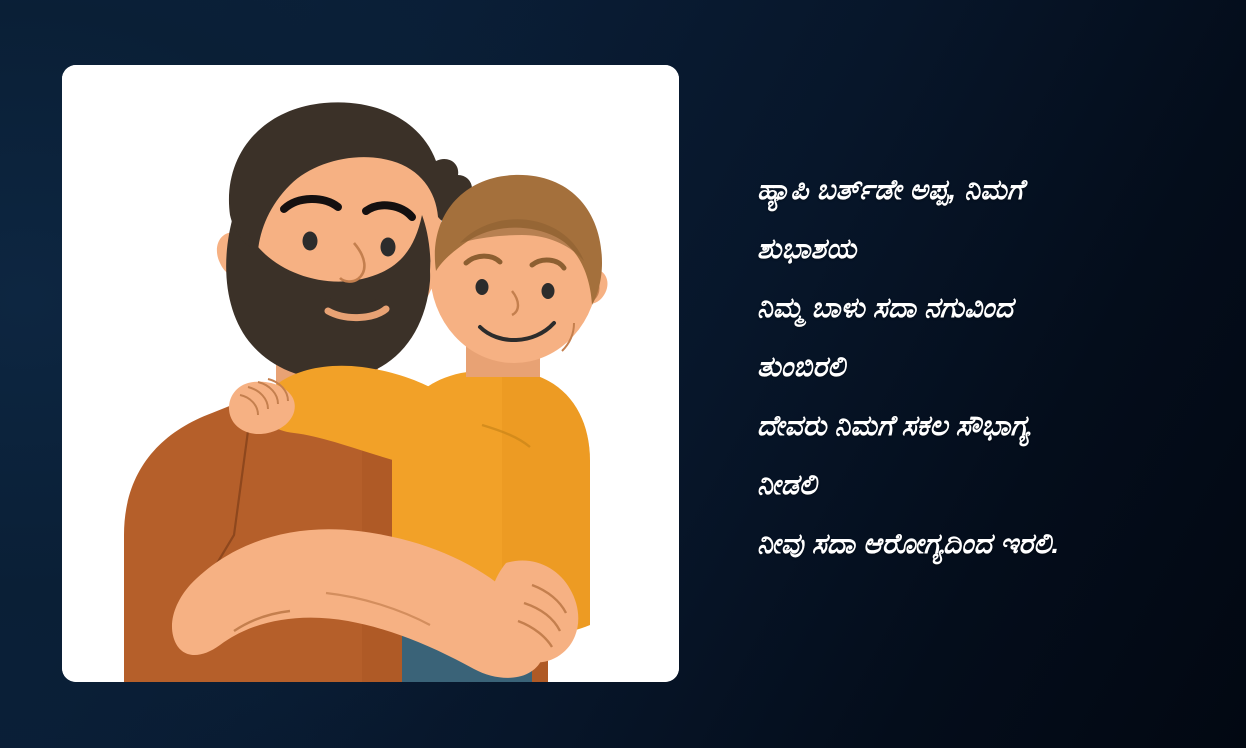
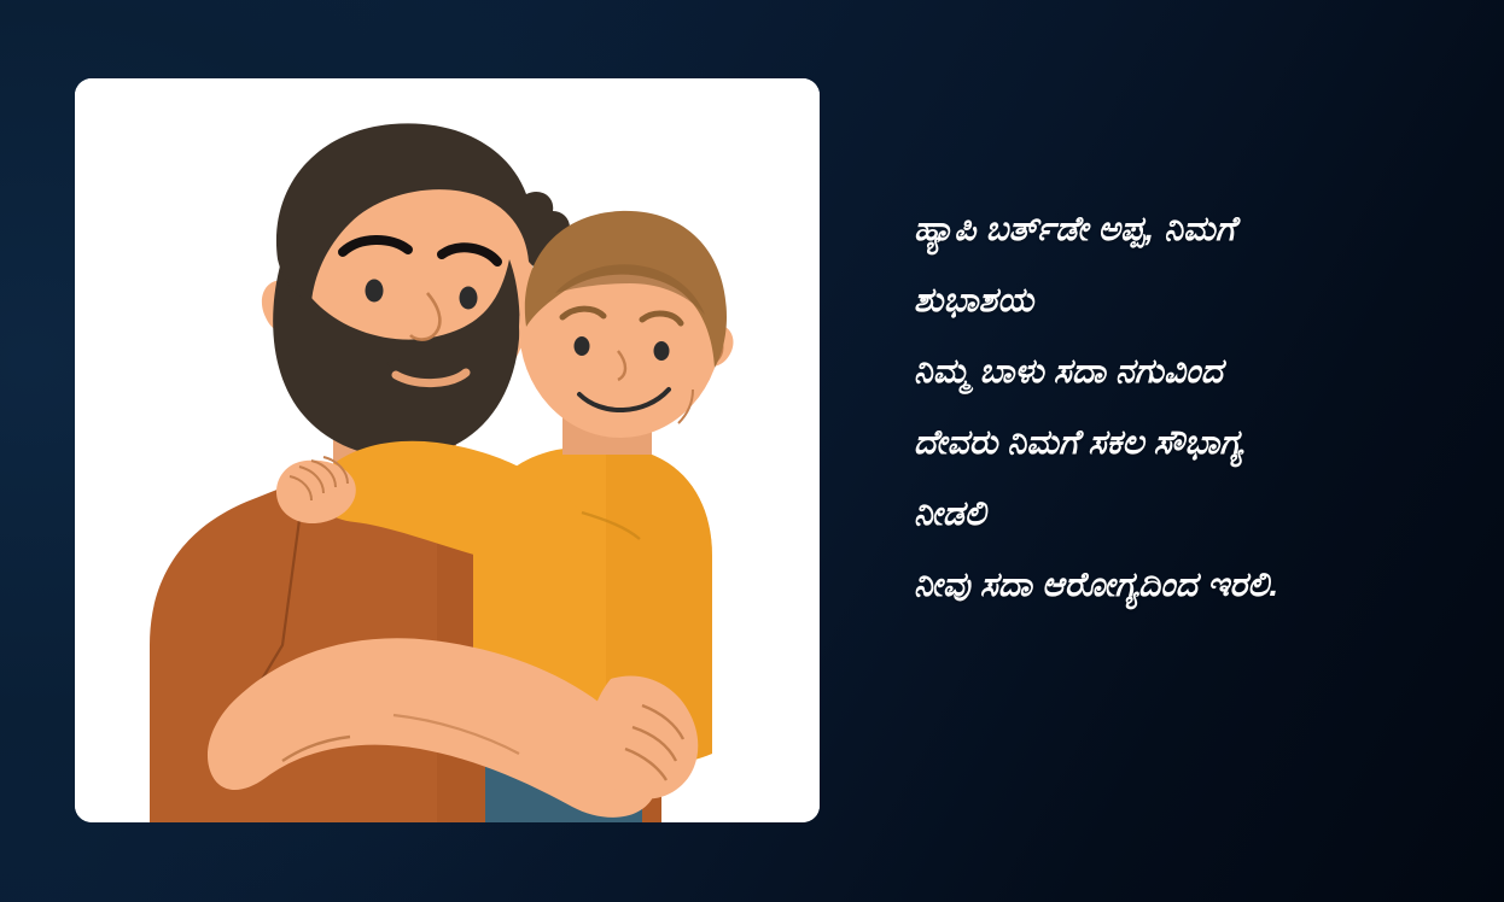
  ಹ್ಯಾಪಿ ಬರ್ತ್‌ಡೇ ಅಪ್ಪ, ನಿಮಗೆ
  ಶುಭಾಶಯ
  ನಿಮ್ಮ ಬಾಳು ಸದಾ ನಗುವಿಂದ
- ತುಂಬಿರಲಿ
  ದೇವರು ನಿಮಗೆ ಸಕಲ ಸೌಭಾಗ್ಯ
  ನೀಡಲಿ
  ನೀವು ಸದಾ ಆರೋಗ್ಯದಿಂದ ಇರಲಿ.
